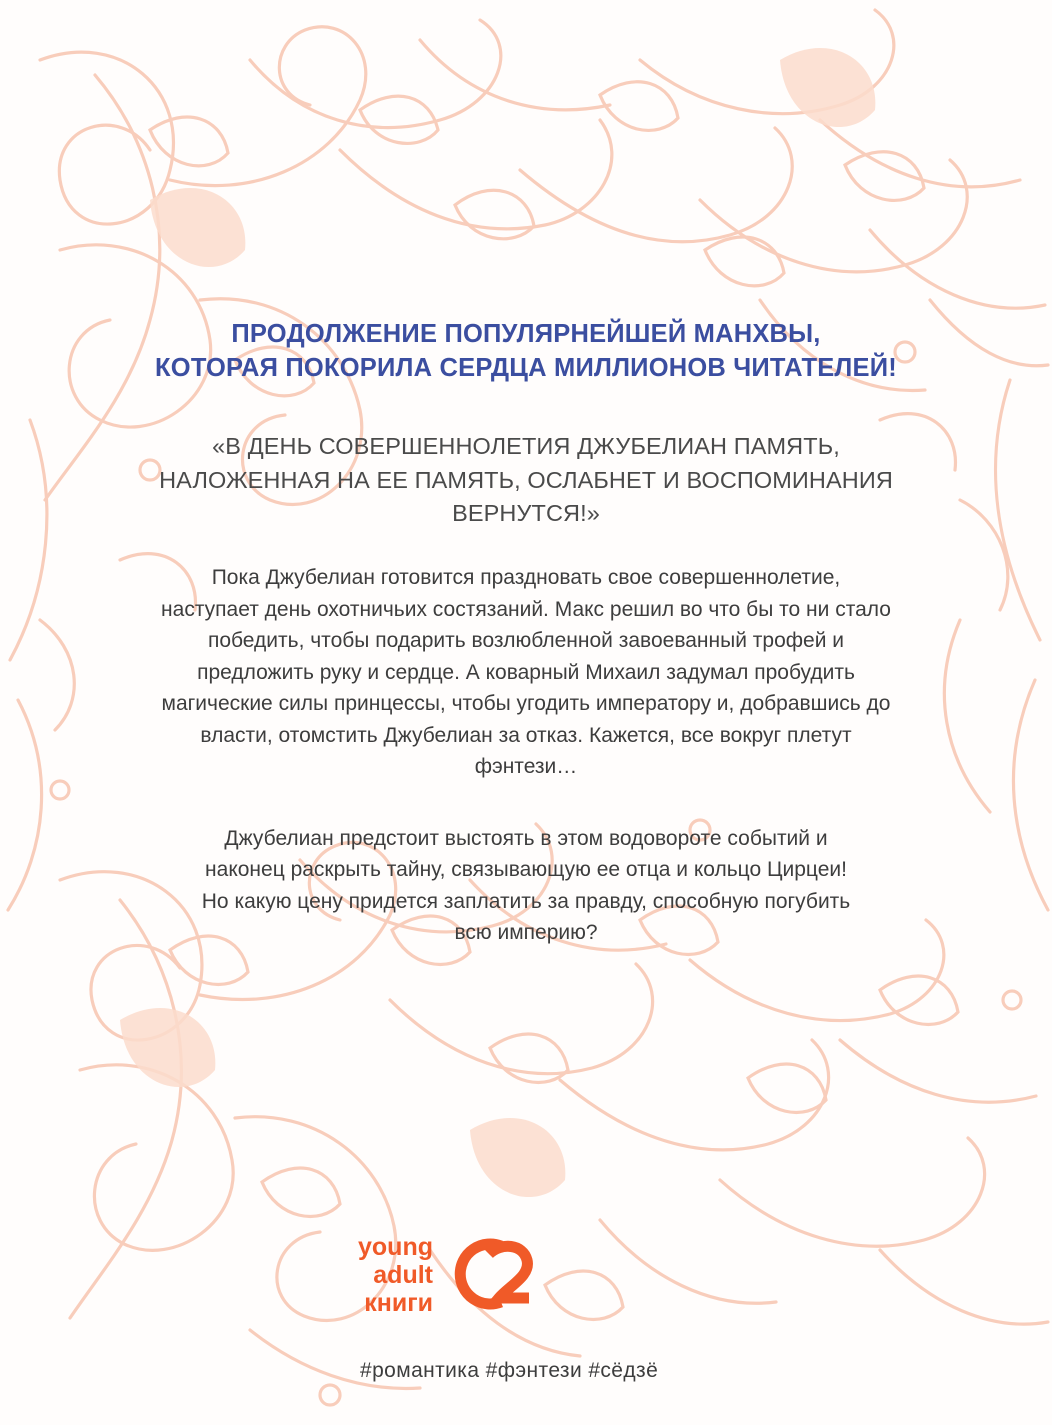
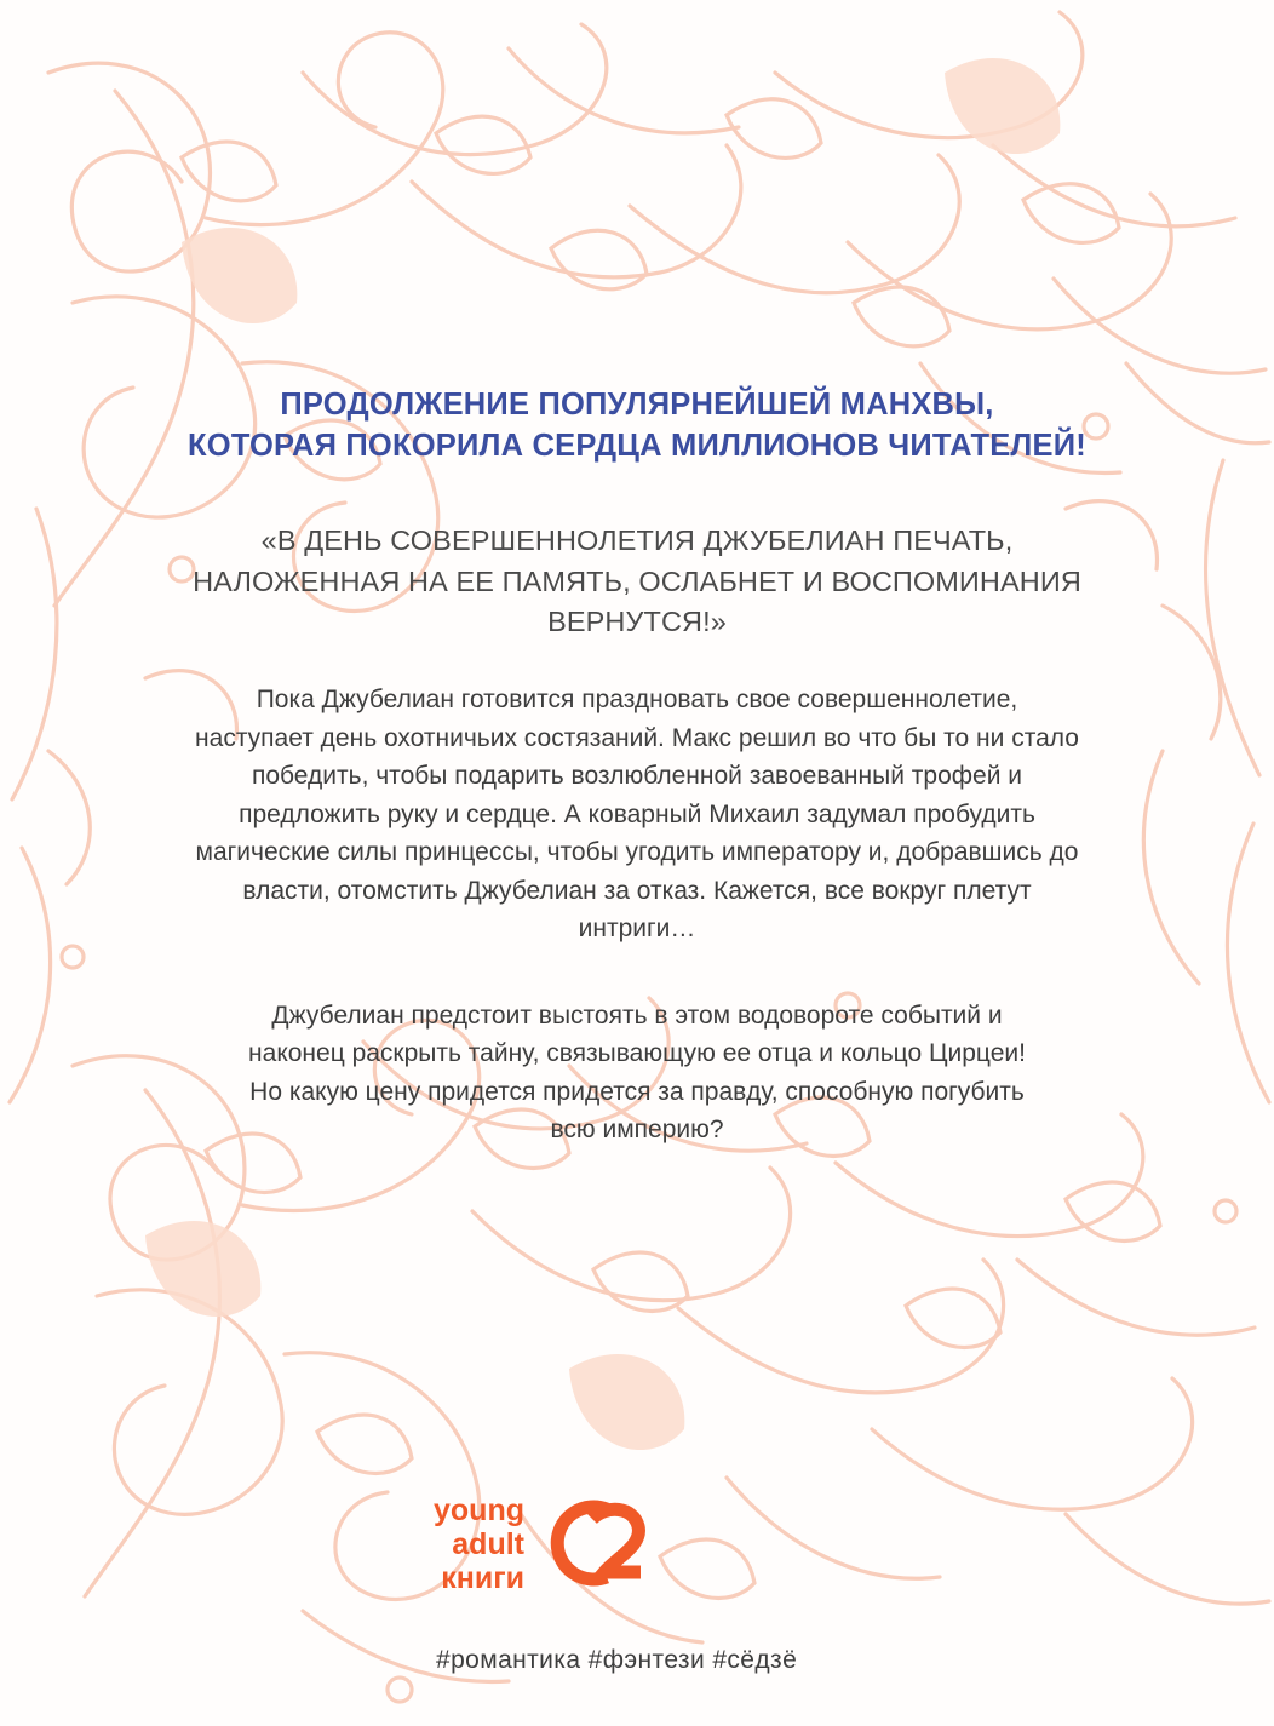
  ПРОДОЛЖЕНИЕ ПОПУЛЯРНЕЙШЕЙ МАНХВЫ,
  КОТОРАЯ ПОКОРИЛА СЕРДЦА МИЛЛИОНОВ ЧИТАТЕЛЕЙ!
- «В ДЕНЬ СОВЕРШЕННОЛЕТИЯ ДЖУБЕЛИАН ПАМЯТЬ, НАЛОЖЕННАЯ НА ЕЕ ПАМЯТЬ, ОСЛАБНЕТ И ВОСПОМИНАНИЯ ВЕРНУТСЯ!»
+ «В ДЕНЬ СОВЕРШЕННОЛЕТИЯ ДЖУБЕЛИАН ПЕЧАТЬ, НАЛОЖЕННАЯ НА ЕЕ ПАМЯТЬ, ОСЛАБНЕТ И ВОСПОМИНАНИЯ ВЕРНУТСЯ!»
- Пока Джубелиан готовится праздновать свое совершеннолетие, наступает день охотничьих состязаний. Макс решил во что бы то ни стало победить, чтобы подарить возлюбленной завоеванный трофей и предложить руку и сердце. А коварный Михаил задумал пробудить магические силы принцессы, чтобы угодить императору и, добравшись до власти, отомстить Джубелиан за отказ. Кажется, все вокруг плетут фэнтези…
+ Пока Джубелиан готовится праздновать свое совершеннолетие, наступает день охотничьих состязаний. Макс решил во что бы то ни стало победить, чтобы подарить возлюбленной завоеванный трофей и предложить руку и сердце. А коварный Михаил задумал пробудить магические силы принцессы, чтобы угодить императору и, добравшись до власти, отомстить Джубелиан за отказ. Кажется, все вокруг плетут интриги…
- Джубелиан предстоит выстоять в этом водовороте событий и наконец раскрыть тайну, связывающую ее отца и кольцо Цирцеи! Но какую цену придется заплатить за правду, способную погубить всю империю?
+ Джубелиан предстоит выстоять в этом водовороте событий и наконец раскрыть тайну, связывающую ее отца и кольцо Цирцеи! Но какую цену придется придется за правду, способную погубить всю империю?
  young
  adult
  книги
  #романтика #фэнтези #сёдзё
